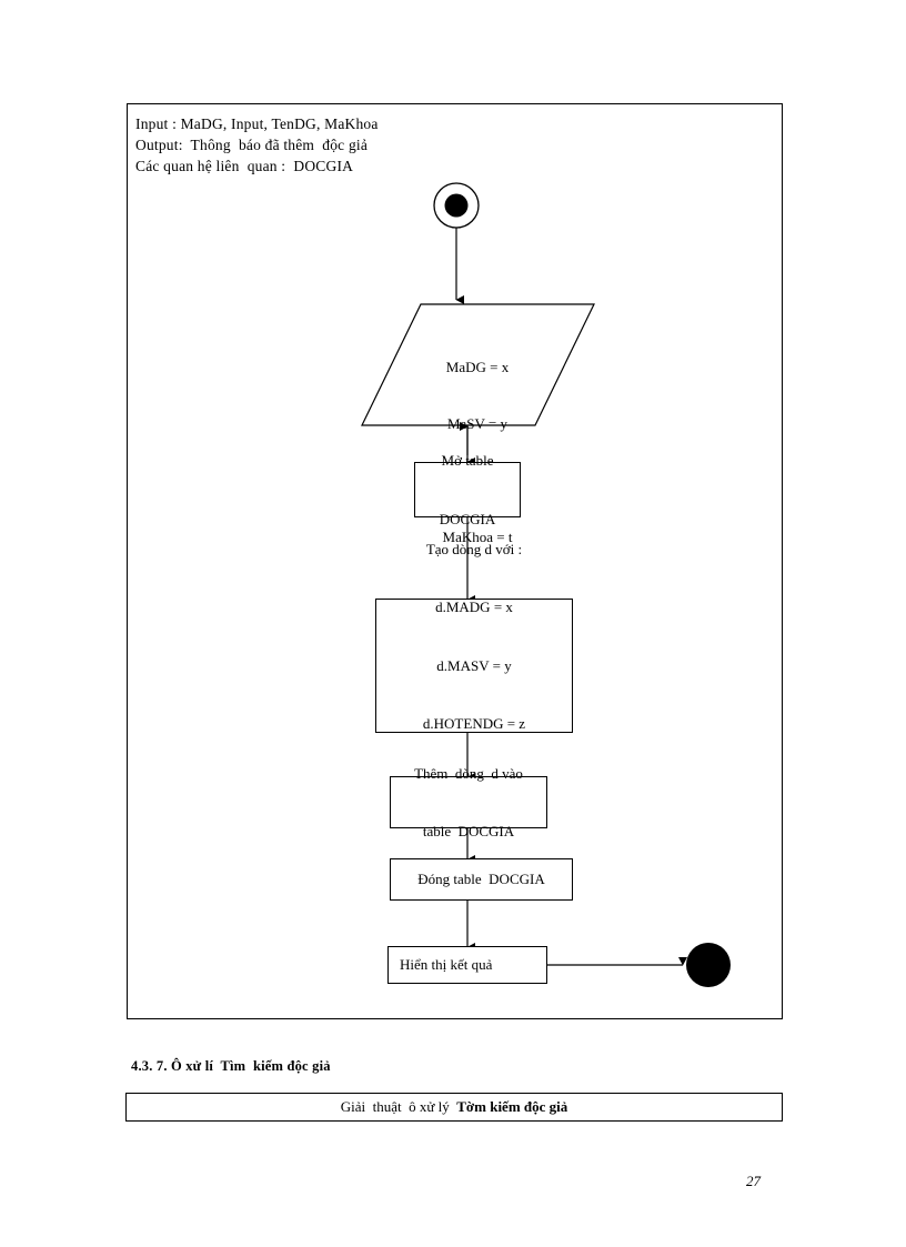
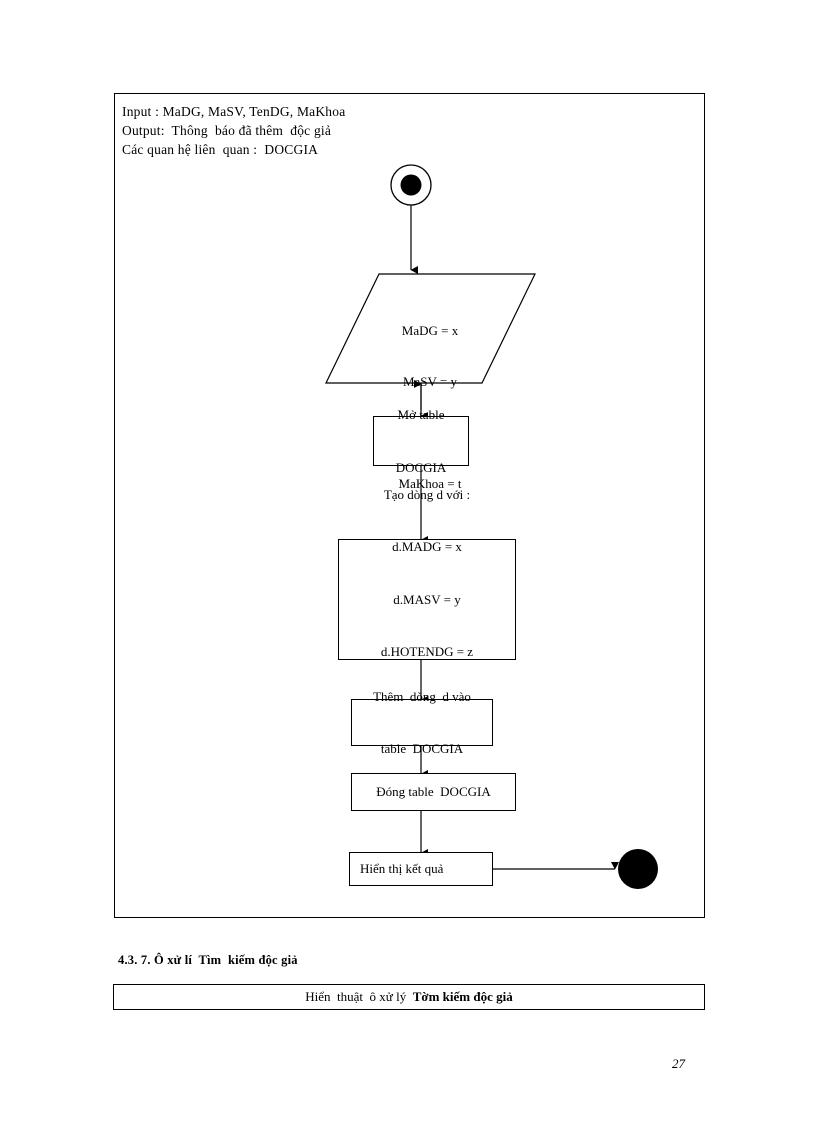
- Input : MaDG, Input, TenDG, MaKhoa
+ Input : MaDG, MaSV, TenDG, MaKhoa
  Output: Thông báo đã thêm độc giả
  Các quan hệ liên quan : DOCGIA
  MaDG = x
  MaSV = y
  MaKhoa = t
  Mở table
  DOCGIA
  Tạo dòng d với :
  d.MADG = x
  d.MASV = y
  d.HOTENDG = z
  Thêm dòng d vào
  table DOCGIA
  Đóng table DOCGIA
  Hiển thị kết quả
  4.3. 7. Ô xử lí Tìm kiếm độc giả
- Giải thuật ô xử lý
+ Hiển thuật ô xử lý
  Tờm kiếm độc giả
  27
